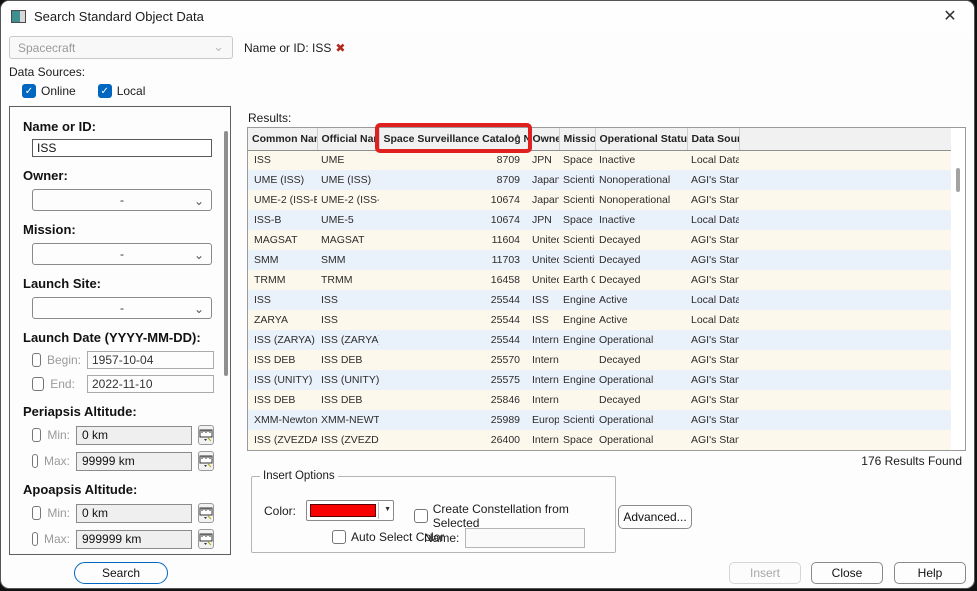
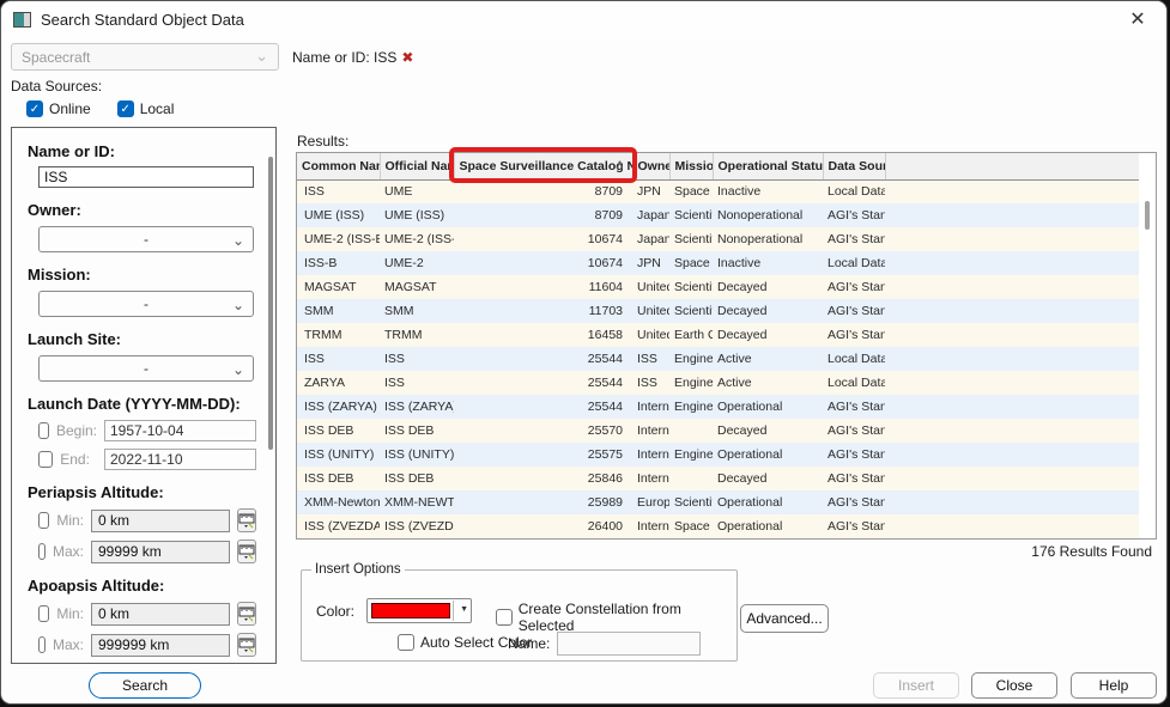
  Search Standard Object Data
  ✕
  Spacecraft
  ⌄
  Name or ID: ISS ✖
  Data Sources:
  ✓
  Online
  ✓
  Local
  Name or ID:
  ISS
  Owner:
  -
  ⌄
  Mission:
  -
  ⌄
  Launch Site:
  -
  ⌄
  Launch Date (YYYY-MM-DD):
  Begin:
  1957-10-04
  End:
  2022-11-10
  Periapsis Altitude:
  Min:
  0 km
  Max:
  99999 km
  Apoapsis Altitude:
  Min:
  0 km
  Max:
  999999 km
  Search
  Results:
  Common Na	Official Na	Space Surveillance Catalog ∧	Own	Missio	Operational Statu	Data Sou
  ISS	UME	8709	JPN	Space	Inactive	Local Data
  UME (ISS)	UME (ISS)	8709	Japan	Scienti	Nonoperational	AGI's Stan
  UME-2 (ISS-	UME-2 (ISS-	10674	Japan	Scienti	Nonoperational	AGI's Stan
- ISS-B	UME-5	10674	JPN	Space	Inactive	Local Data
+ ISS-B	UME-2	10674	JPN	Space	Inactive	Local Data
  MAGSAT	MAGSAT	11604	Unite	Scienti	Decayed	AGI's Stan
  SMM	SMM	11703	Unite	Scienti	Decayed	AGI's Stan
  TRMM	TRMM	16458	Unite	Earth	Decayed	AGI's Stan
  ISS	ISS	25544	ISS	Engine	Active	Local Data
  ZARYA	ISS	25544	ISS	Engine	Active	Local Data
  ISS (ZARYA)	ISS (ZARYA	25544	Intern	Engine	Operational	AGI's Stan
  ISS DEB	ISS DEB	25570	Intern		Decayed	AGI's Stan
  ISS (UNITY)	ISS (UNITY)	25575	Intern	Engine	Operational	AGI's Stan
  ISS DEB	ISS DEB	25846	Intern		Decayed	AGI's Stan
  XMM-Newton	XMM-NEWT	25989	Europ	Scienti	Operational	AGI's Stan
  ISS (ZVEZDA	ISS (ZVEZD	26400	Intern	Space	Operational	AGI's Stan
  176 Results Found
  Insert Options
  Color:
  Auto Select Color
  Create Constellation from Selected
  Name:
  Advanced...
  Insert
  Close
  Help
